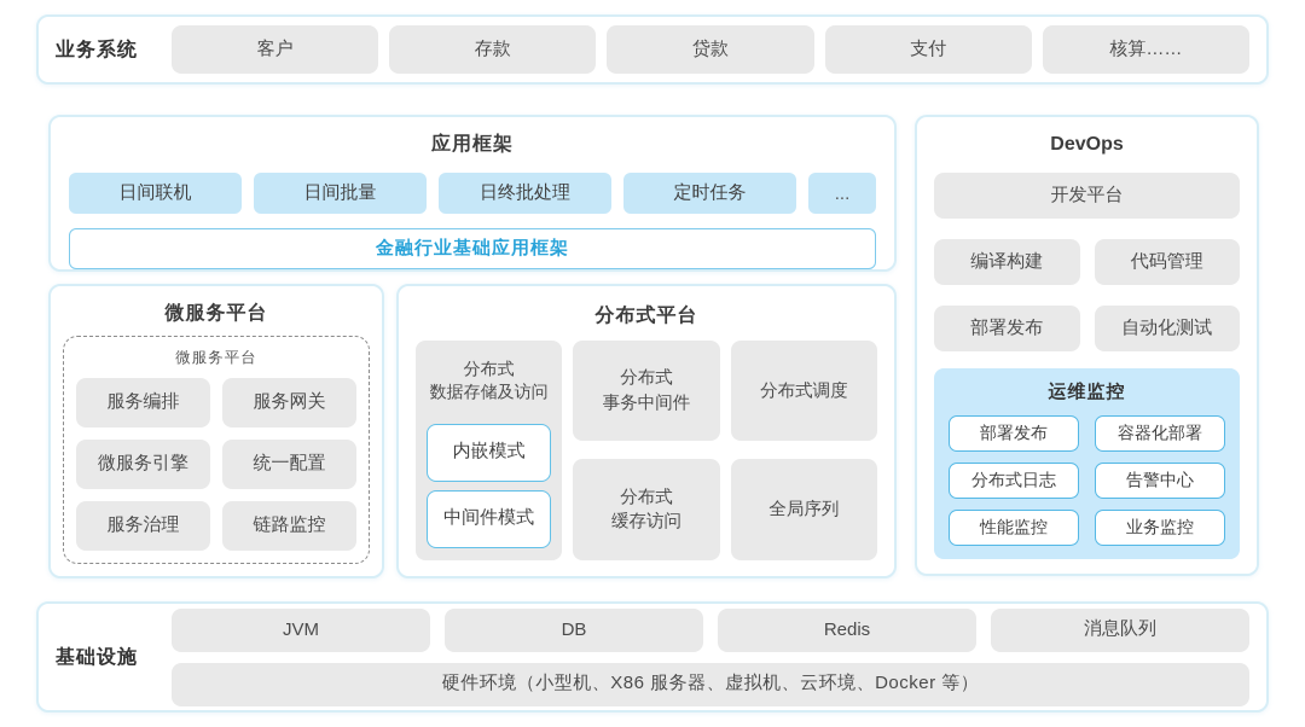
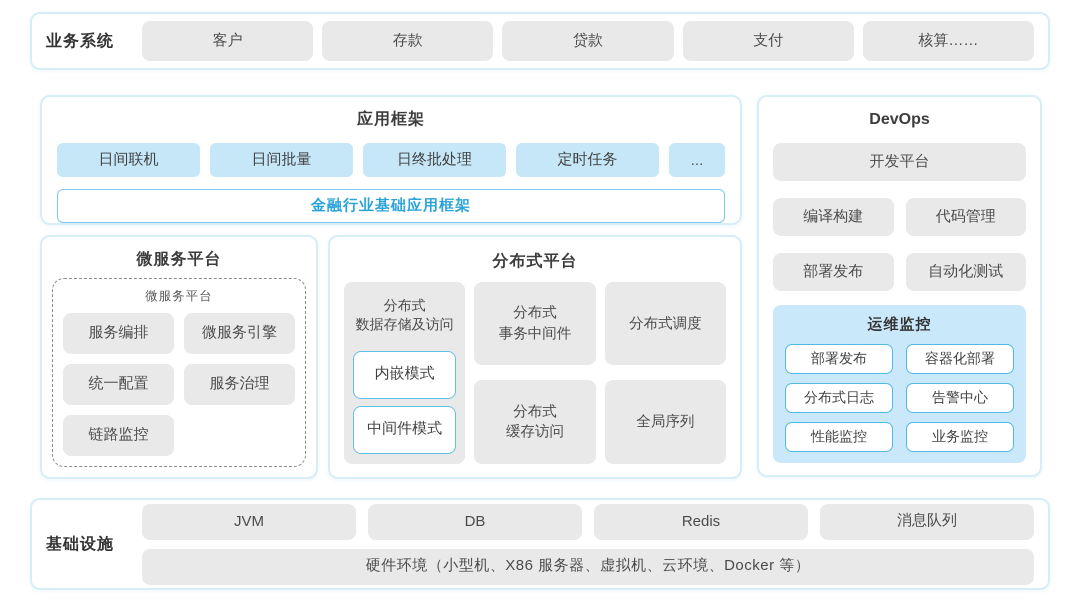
  业务系统
  客户
  存款
  贷款
  支付
  核算……
  应用框架
  日间联机
  日间批量
  日终批处理
  定时任务
  ...
  金融行业基础应用框架
  微服务平台
  微服务平台
  服务编排
- 服务网关
  微服务引擎
  统一配置
  服务治理
  链路监控
  分布式平台
  分布式
  数据存储及访问
  内嵌模式
  中间件模式
  分布式
  事务中间件
  分布式调度
  分布式
  缓存访问
  全局序列
  DevOps
  开发平台
  编译构建
  代码管理
  部署发布
  自动化测试
  运维监控
  部署发布
  容器化部署
  分布式日志
  告警中心
  性能监控
  业务监控
  基础设施
  JVM
  DB
  Redis
  消息队列
  硬件环境（小型机、X86 服务器、虚拟机、云环境、Docker 等）
